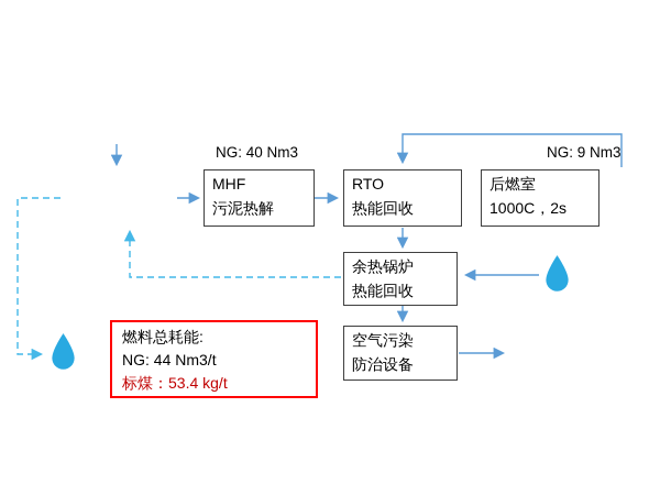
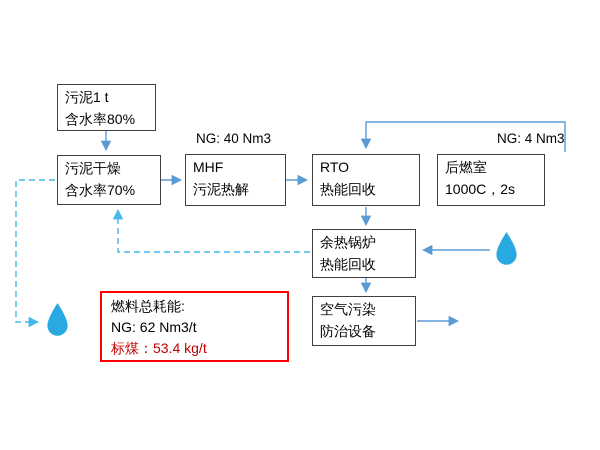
+ 污泥1 t
+ 含水率80%
+ 污泥干燥
+ 含水率70%
  MHF
  污泥热解
  RTO
  热能回收
  后燃室
  1000C，2s
  余热锅炉
  热能回收
  空气污染
  防治设备
  NG: 40 Nm3
- NG: 9 Nm3
+ NG: 4 Nm3
  燃料总耗能:
- NG: 44 Nm3/t
+ NG: 62 Nm3/t
  标煤：53.4 kg/t
